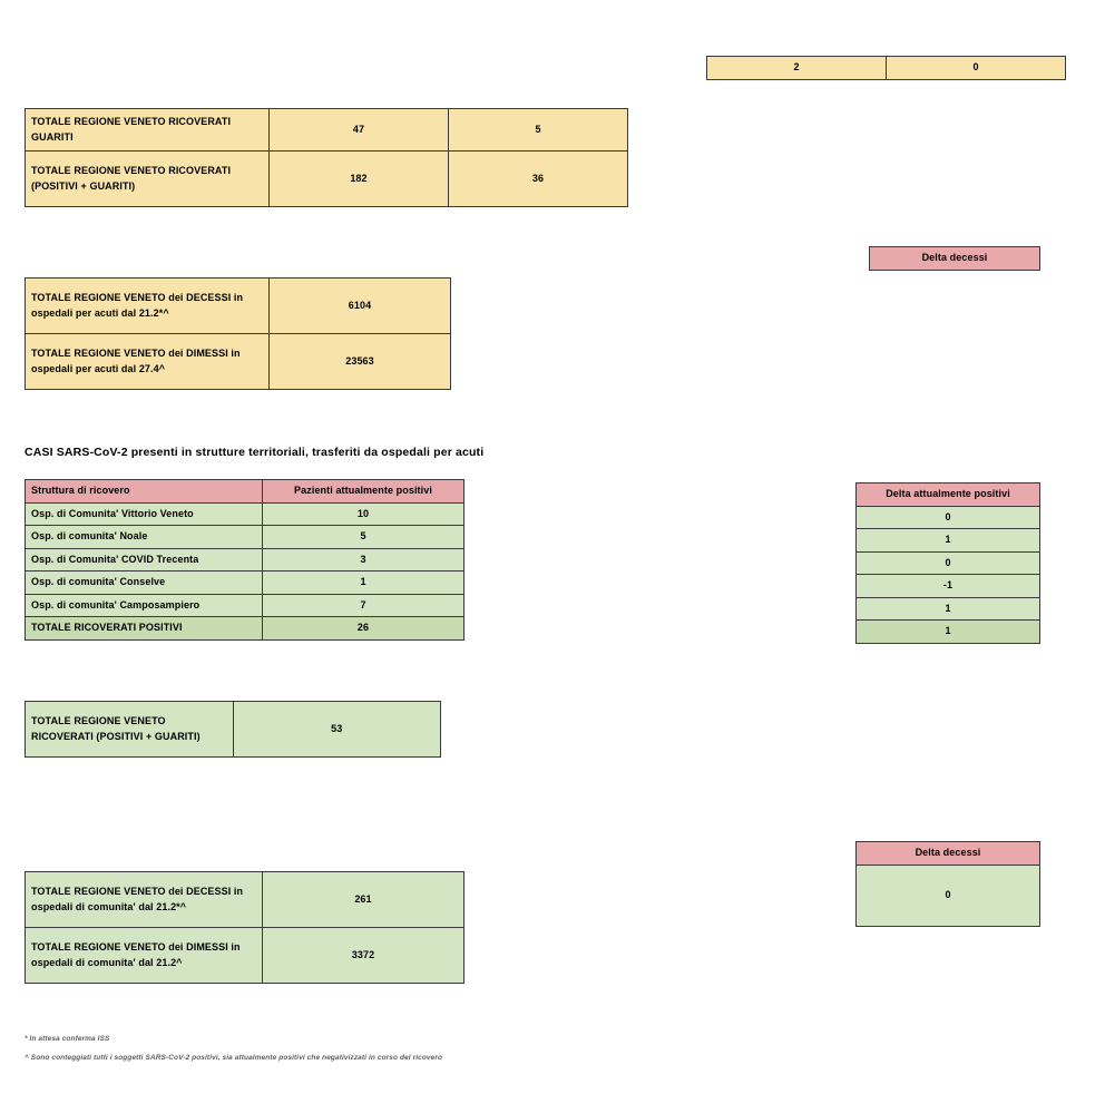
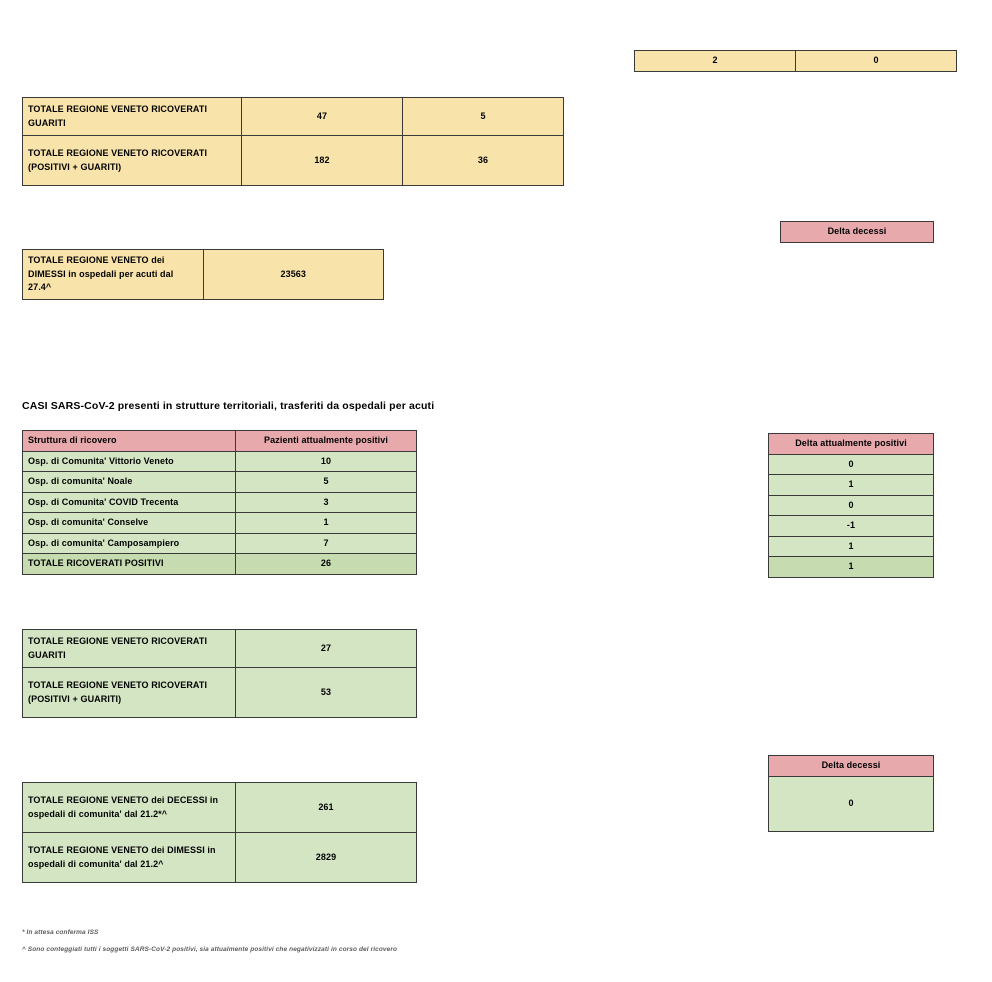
  TOTALE REGIONE VENETO RICOVERATI GUARITI	47	5
  TOTALE REGIONE VENETO RICOVERATI (POSITIVI + GUARITI)	182	36
- TOTALE REGIONE VENETO dei DECESSI in ospedali per acuti dal 21.2*^	6104
  TOTALE REGIONE VENETO dei DIMESSI in ospedali per acuti dal 27.4^	23563
  2	0
  Delta decessi
  CASI SARS-CoV-2 presenti in strutture territoriali, trasferiti da ospedali per acuti
  Struttura di ricovero	Pazienti attualmente positivi
  Osp. di Comunita' Vittorio Veneto	10
  Osp. di comunita' Noale	5
  Osp. di Comunita' COVID Trecenta	3
  Osp. di comunita' Conselve	1
  Osp. di comunita' Camposampiero	7
  TOTALE RICOVERATI POSITIVI	26
+ TOTALE REGIONE VENETO RICOVERATI GUARITI	27
  TOTALE REGIONE VENETO RICOVERATI (POSITIVI + GUARITI)	53
  TOTALE REGIONE VENETO dei DECESSI in ospedali di comunita' dal 21.2*^	261
- TOTALE REGIONE VENETO dei DIMESSI in ospedali di comunita' dal 21.2^	3372
+ TOTALE REGIONE VENETO dei DIMESSI in ospedali di comunita' dal 21.2^	2829
  Delta attualmente positivi
  0
  1
  0
  -1
  1
  1
  Delta decessi
  0
